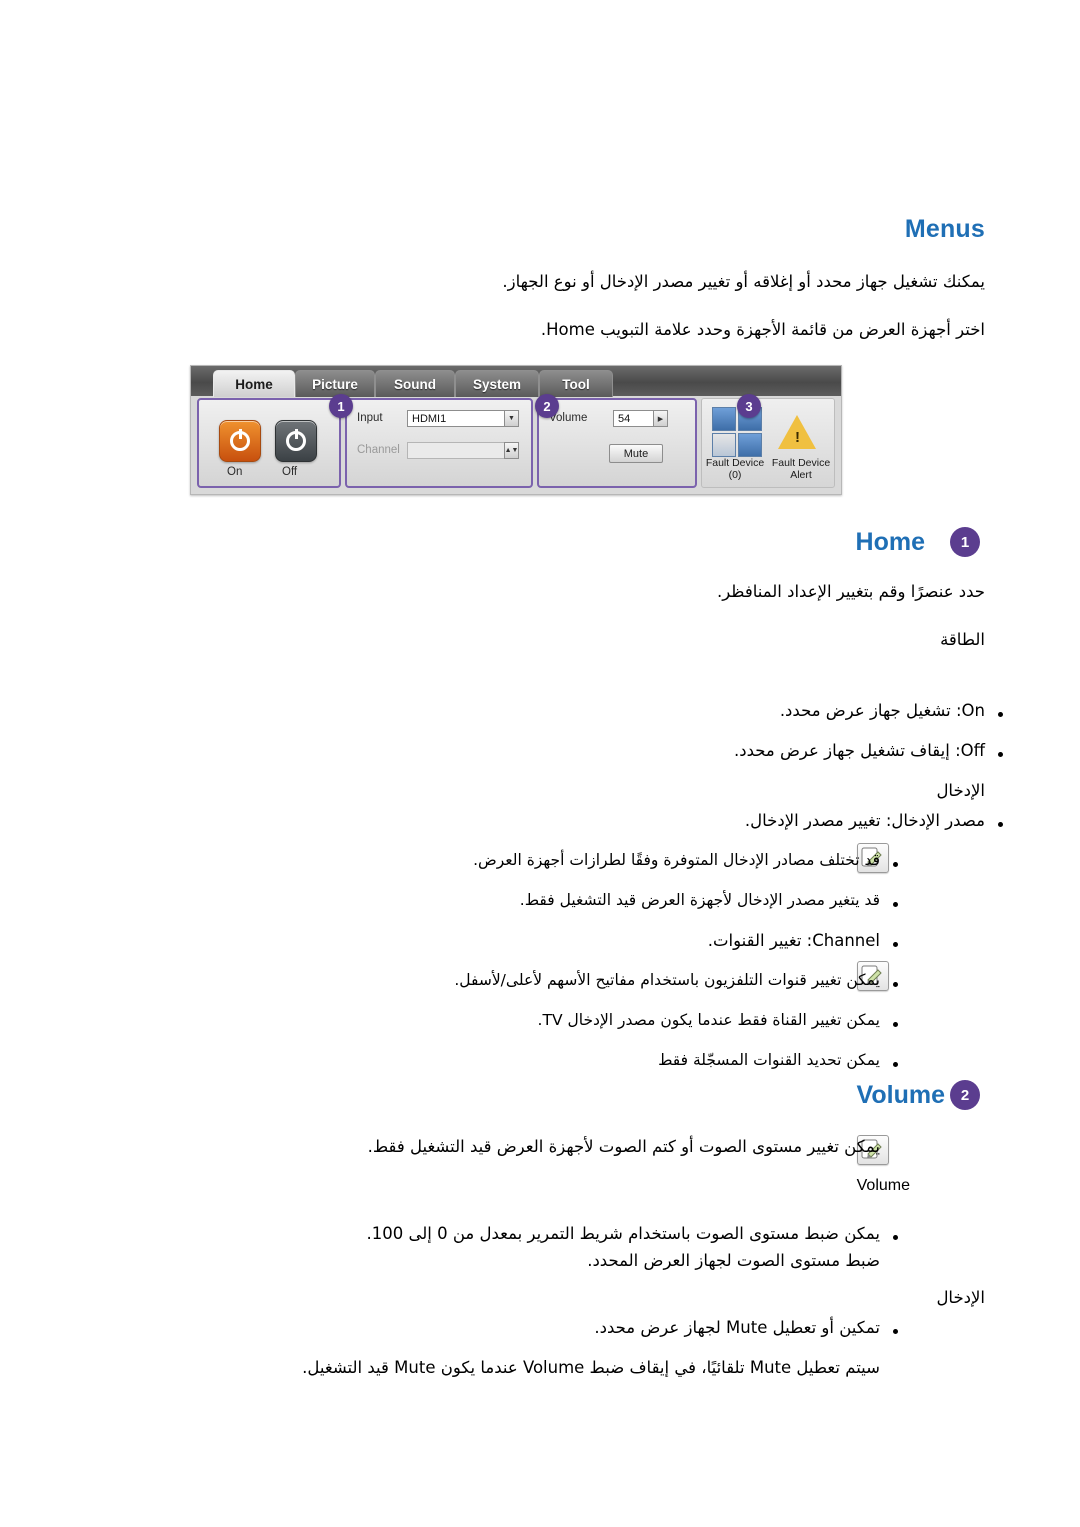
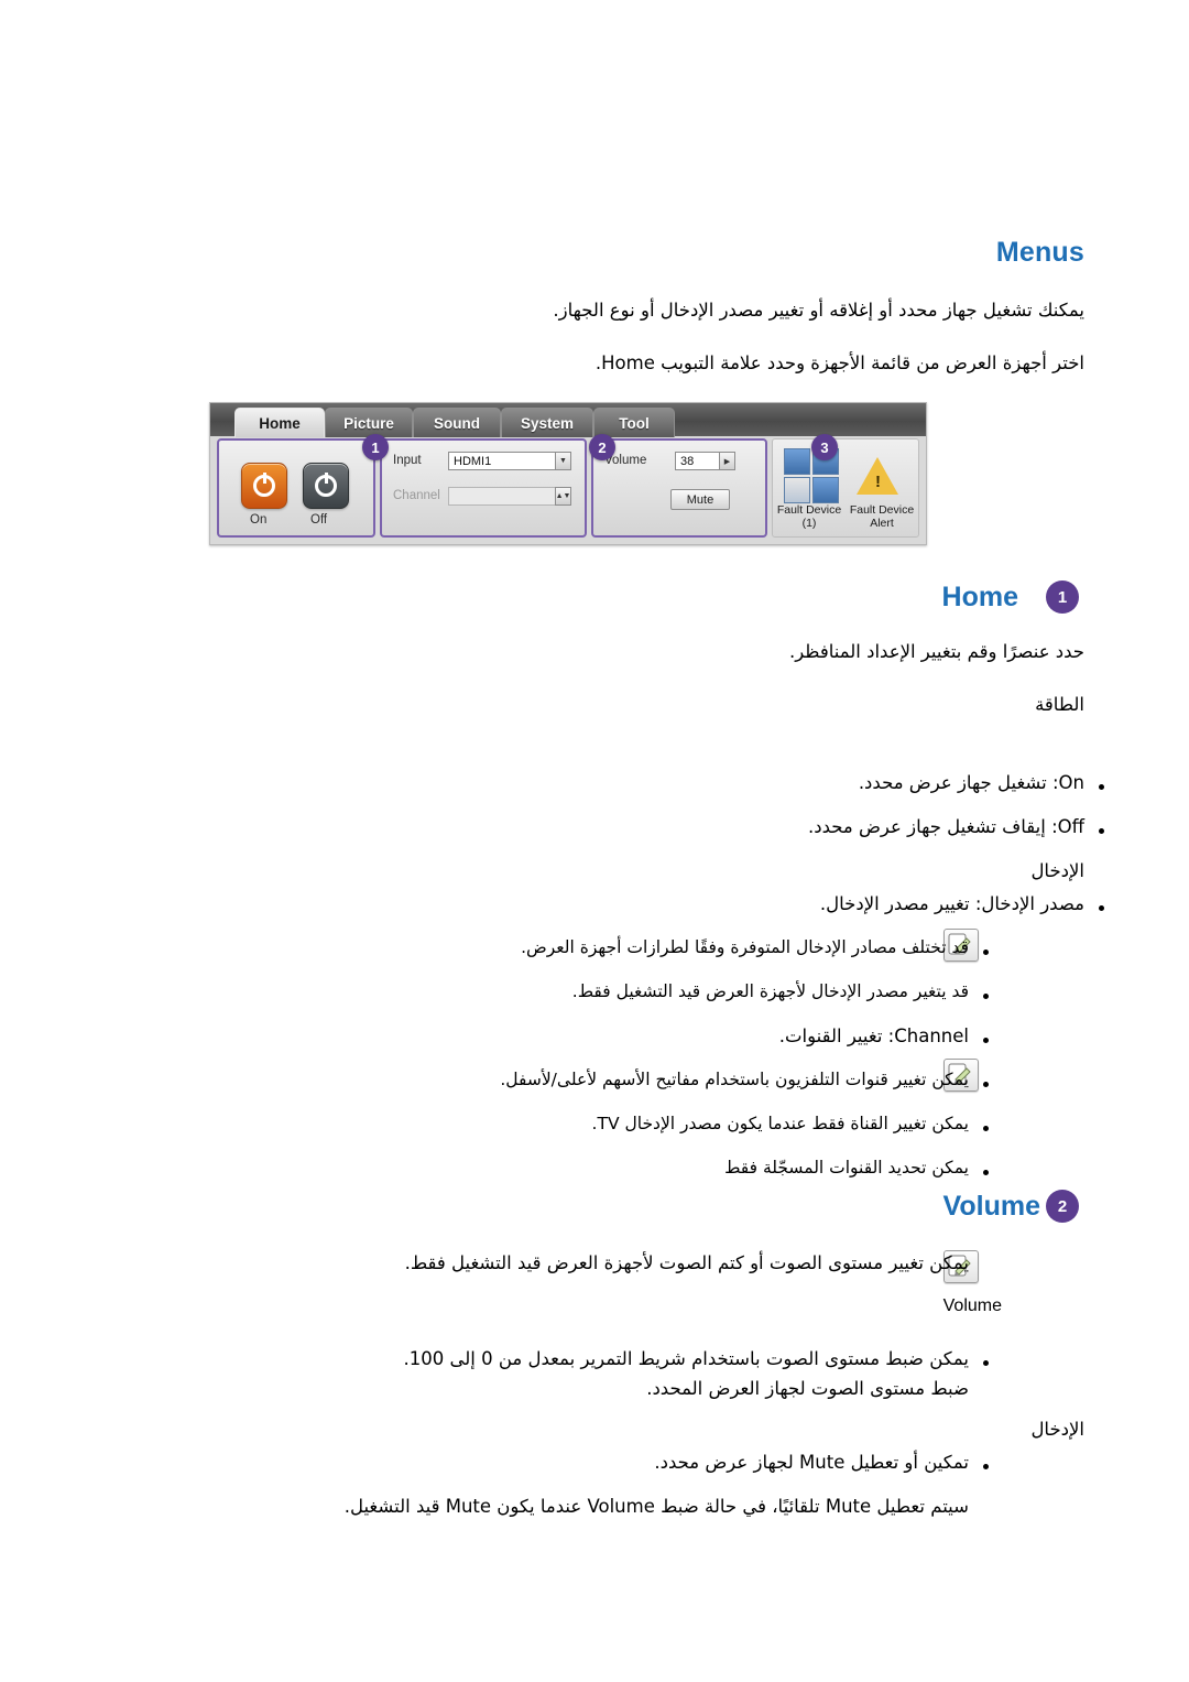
  Menus
  يمكنك تشغيل جهاز محدد أو إغلاقه أو تغيير مصدر الإدخال أو نوع الجهاز.
  اختر أجهزة العرض من قائمة الأجهزة وحدد علامة التبويب Home.
  Home
  Picture
  Sound
  System
  Tool
  On
  Off
  1
  Input
  HDMI1
  Channel
  Volume
- 54
+ 38
  Mute
  2
  !
  Fault Device
- (0)
+ (1)
  Fault Device
  Alert
  3
  Home
  1
  حدد عنصرًا وقم بتغيير الإعداد المنافظر.
  الطاقة
  On: تشغيل جهاز عرض محدد.
  Off: إيقاف تشغيل جهاز عرض محدد.
  الإدخال
  مصدر الإدخال: تغيير مصدر الإدخال.
  قد تختلف مصادر الإدخال المتوفرة وفقًا لطرازات أجهزة العرض.
  قد يتغير مصدر الإدخال لأجهزة العرض قيد التشغيل فقط.
  Channel: تغيير القنوات.
  يمكن تغيير قنوات التلفزيون باستخدام مفاتيح الأسهم لأعلى/لأسفل.
  يمكن تغيير القناة فقط عندما يكون مصدر الإدخال TV.
  يمكن تحديد القنوات المسجّلة فقط
  Volume
  2
  يمكن تغيير مستوى الصوت أو كتم الصوت لأجهزة العرض قيد التشغيل فقط.
  Volume
  يمكن ضبط مستوى الصوت باستخدام شريط التمرير بمعدل من 0 إلى 100.
  ضبط مستوى الصوت لجهاز العرض المحدد.
  الإدخال
  تمكين أو تعطيل Mute لجهاز عرض محدد.
- سيتم تعطيل Mute تلقائيًا، في إيقاف ضبط Volume عندما يكون Mute قيد التشغيل.
+ سيتم تعطيل Mute تلقائيًا، في حالة ضبط Volume عندما يكون Mute قيد التشغيل.
